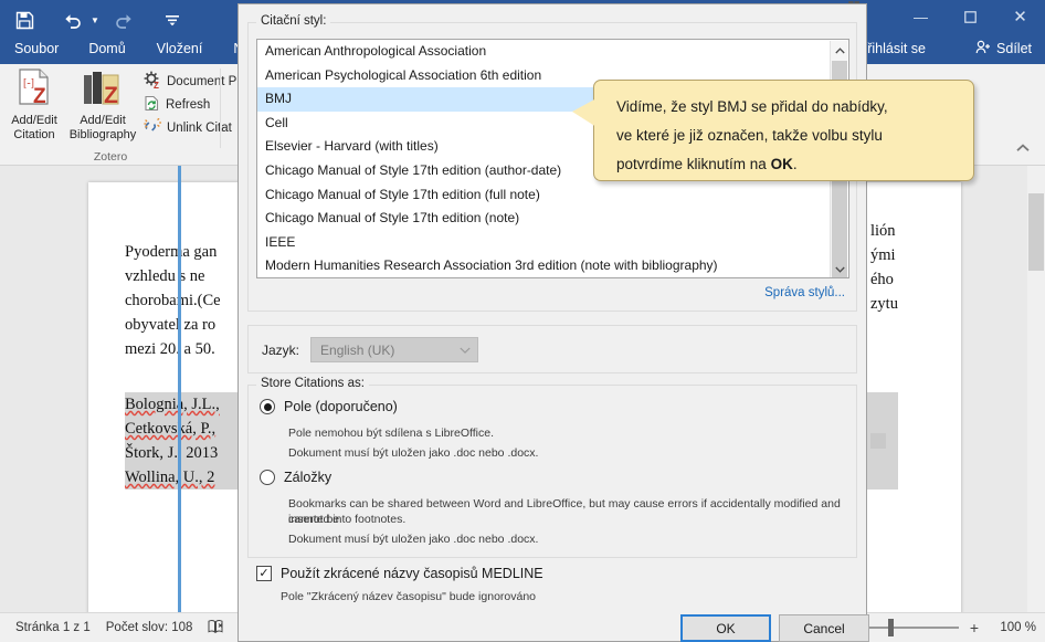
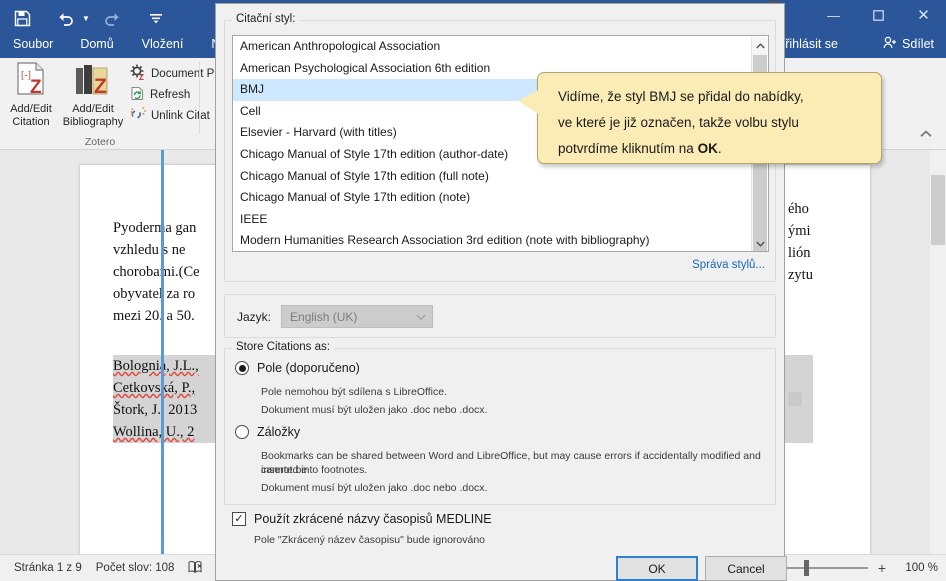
  ▼
  —
  ✕
  Soubor
  Domů
  Vložení
  řihlásit se
  Sdílet
  [-]
  Z
  Add/Edit
  Citation
  Z
  Add/Edit
  Bibliography
  Z
  Document P
  Refresh
  Unlink Ciat
  Zotero
  Pyoderma gan
  vzhledu s ne
  chorobami.(Ce
  obyvate za ro
  mezi 20 a 50.
  Bologni, J.L.,
  Cetkovská, P.,
  Štork, J. 2013
  Wollina U., 2
- lión
+ ého
  ými
- ého
+ lión
  zytu
- Stránka 1 z 1
+ Stránka 1 z 9
  Počet slov: 108
  +
  100 %
  Citační styl:
  American Anthropological Association
  American Psychological Association 6th edition
  BMJ
  Cell
  Elsevier - Harvard (with titles)
  Chicago Manual of Style 17th edition (author-date)
  Chicago Manual of Style 17th edition (full note)
  Chicago Manual of Style 17th edition (note)
  IEEE
  Modern Humanities Research Association 3rd edition (note with bibliography)
  Správa stylů...
  Jazyk:
  English (UK)
  Store Citations as:
  Pole (doporučeno)
  Pole nemohou být sdílena s LibreOffice.
  Dokument musí být uložen jako .doc nebo .docx.
  Záložky
  Bookmarks can be shared between Word and LibreOffice, but may cause errors if accidentally modified and cannot be
  inserted into footnotes.
  Dokument musí být uložen jako .doc nebo .docx.
  ✓
  Použít zkrácené názvy časopisů MEDLINE
  Pole "Zkrácený název časopisu" bude ignorováno
  OK
  Cancel
  Vidíme, že styl BMJ se přidal do nabídky,
  ve které je již označen, takže volbu stylu
  potvrdíme kliknutím na OK.
